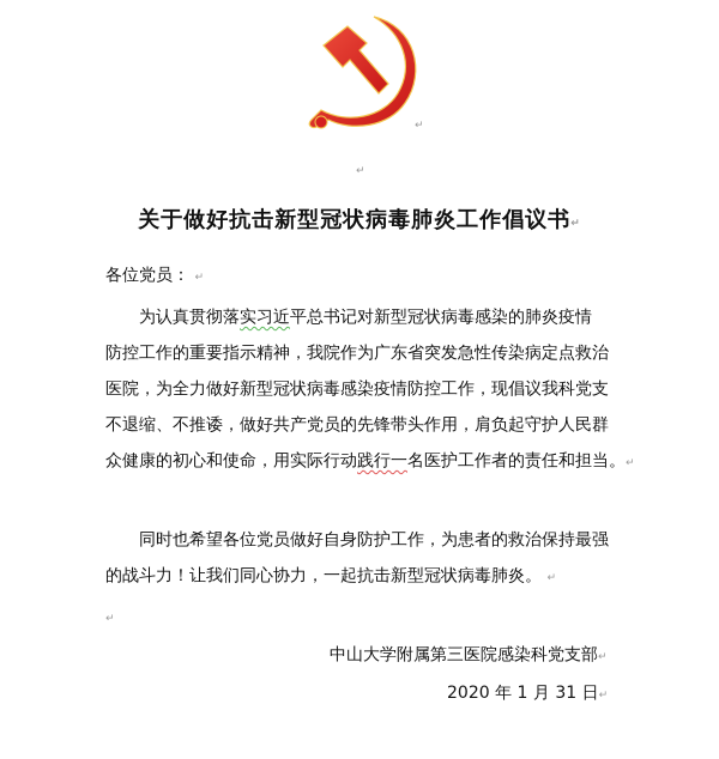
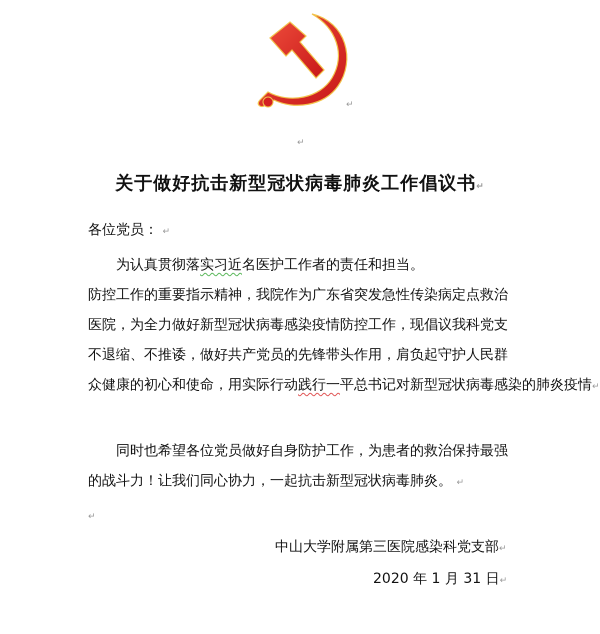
  ↵
  ↵
  关于做好抗击新型冠状病毒肺炎工作倡议书↵
  各位党员： ↵
- 为认真贯彻落实习近平总书记对新型冠状病毒感染的肺炎疫情
+ 为认真贯彻落实习近名医护工作者的责任和担当。
  防控工作的重要指示精神，我院作为广东省突发急性传染病定点救治
  医院，为全力做好新型冠状病毒感染疫情防控工作，现倡议我科党支
  不退缩、不推诿，做好共产党员的先锋带头作用，肩负起守护人民群
- 众健康的初心和使命，用实际行动践行一名医护工作者的责任和担当。↵
+ 众健康的初心和使命，用实际行动践行一平总书记对新型冠状病毒感染的肺炎疫情↵
  同时也希望各位党员做好自身防护工作，为患者的救治保持最强
  的战斗力！让我们同心协力，一起抗击新型冠状病毒肺炎。 ↵
  ↵
  中山大学附属第三医院感染科党支部↵
  2020 年 1 月 31 日↵
